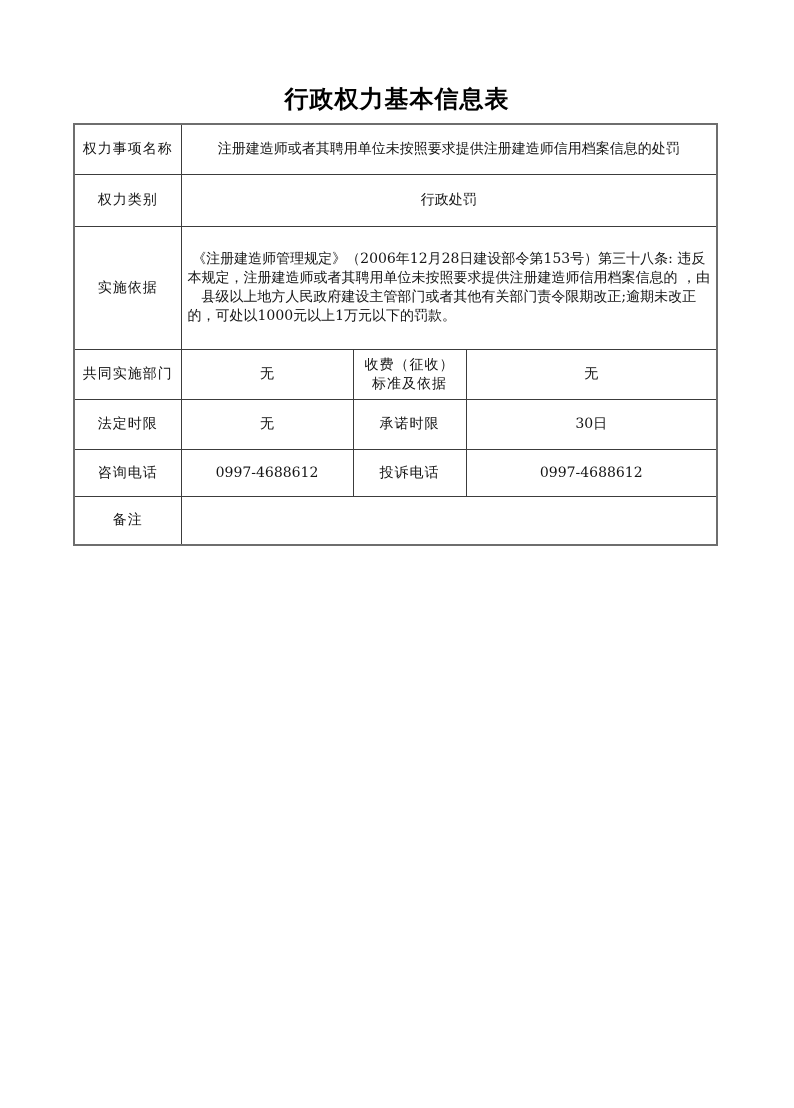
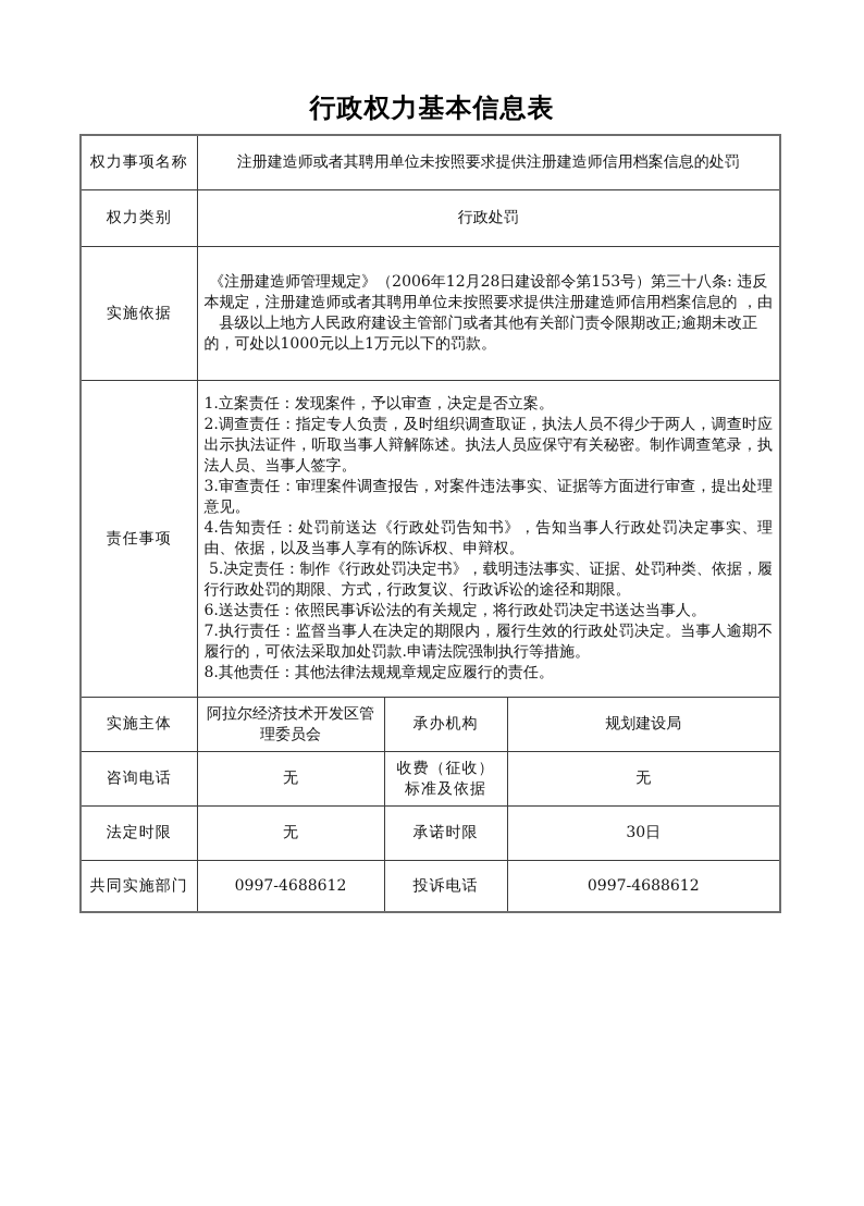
  行政权力基本信息表
  权力事项名称	注册建造师或者其聘用单位未按照要求提供注册建造师信用档案信息的处罚
  权力类别	行政处罚
  实施依据	《注册建造师管理规定》（2006年12月28日建设部令第153号）第三十八条: 违反本规定，注册建造师或者其聘用单位未按照要求提供注册建造师信用档案信息的 ，由县级以上地方人民政府建设主管部门或者其他有关部门责令限期改正;逾期未改正的，可处以1000元以上1万元以下的罚款。
+ 责任事项	1.立案责任：发现案件，予以审查，决定是否立案。 2.调查责任：指定专人负责，及时组织调查取证，执法人员不得少于两人，调查时应出示执法证件，听取当事人辩解陈述。执法人员应保守有关秘密。制作调查笔录，执法人员、当事人签字。 3.审查责任：审理案件调查报告，对案件违法事实、证据等方面进行审查，提出处理意见。 4.告知责任：处罚前送达《行政处罚告知书》，告知当事人行政处罚决定事实、理由、依据，以及当事人享有的陈诉权、申辩权。 5.决定责任：制作《行政处罚决定书》，载明违法事实、证据、处罚种类、依据，履行行政处罚的期限、方式，行政复议、行政诉讼的途径和期限。 6.送达责任：依照民事诉讼法的有关规定，将行政处罚决定书送达当事人。 7.执行责任：监督当事人在决定的期限内，履行生效的行政处罚决定。当事人逾期不履行的，可依法采取加处罚款.申请法院强制执行等措施。 8.其他责任：其他法律法规规章规定应履行的责任。
+ 实施主体	阿拉尔经济技术开发区管理委员会	承办机构	规划建设局
- 共同实施部门	无	收费（征收）标准及依据	无
+ 咨询电话	无	收费（征收）标准及依据	无
  法定时限	无	承诺时限	30日
- 咨询电话	0997-4688612	投诉电话	0997-4688612
+ 共同实施部门	0997-4688612	投诉电话	0997-4688612
- 备注
